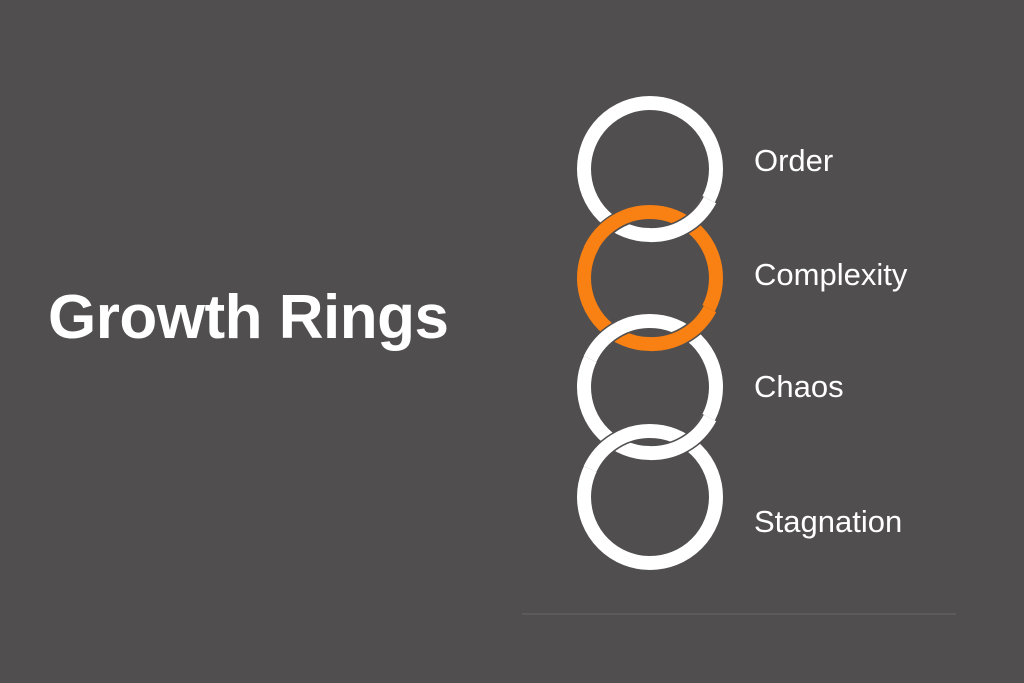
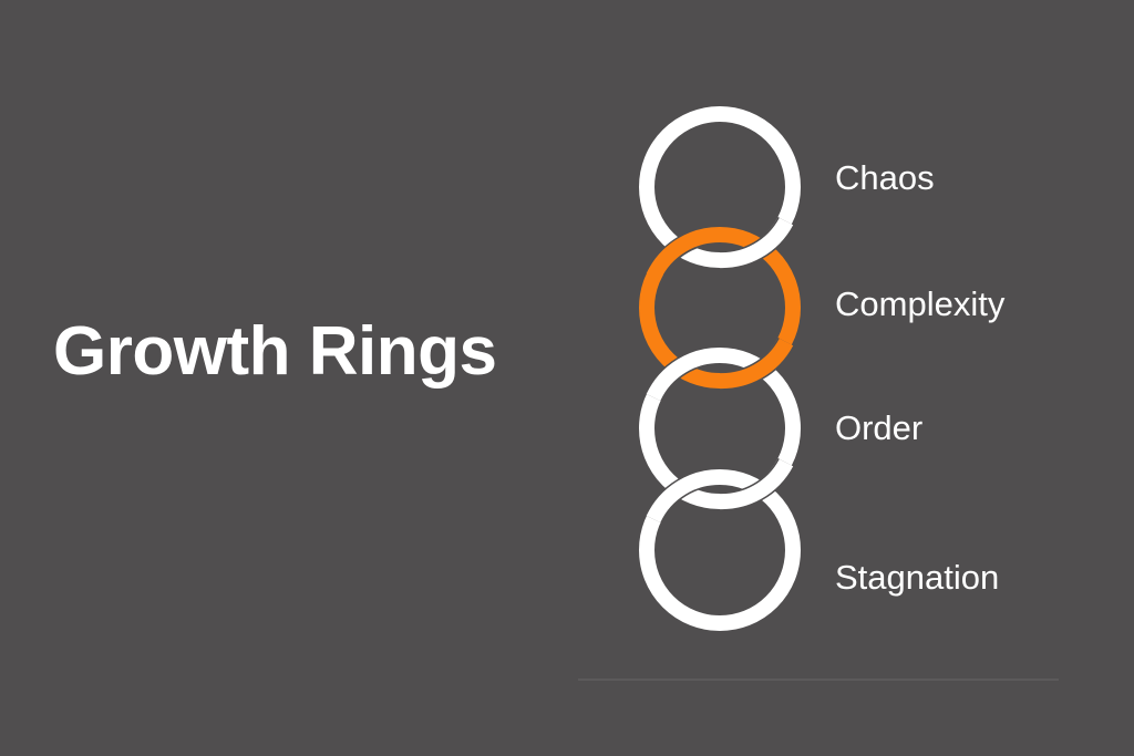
  Growth Rings
- Order
+ Chaos
  Complexity
- Chaos
+ Order
  Stagnation
